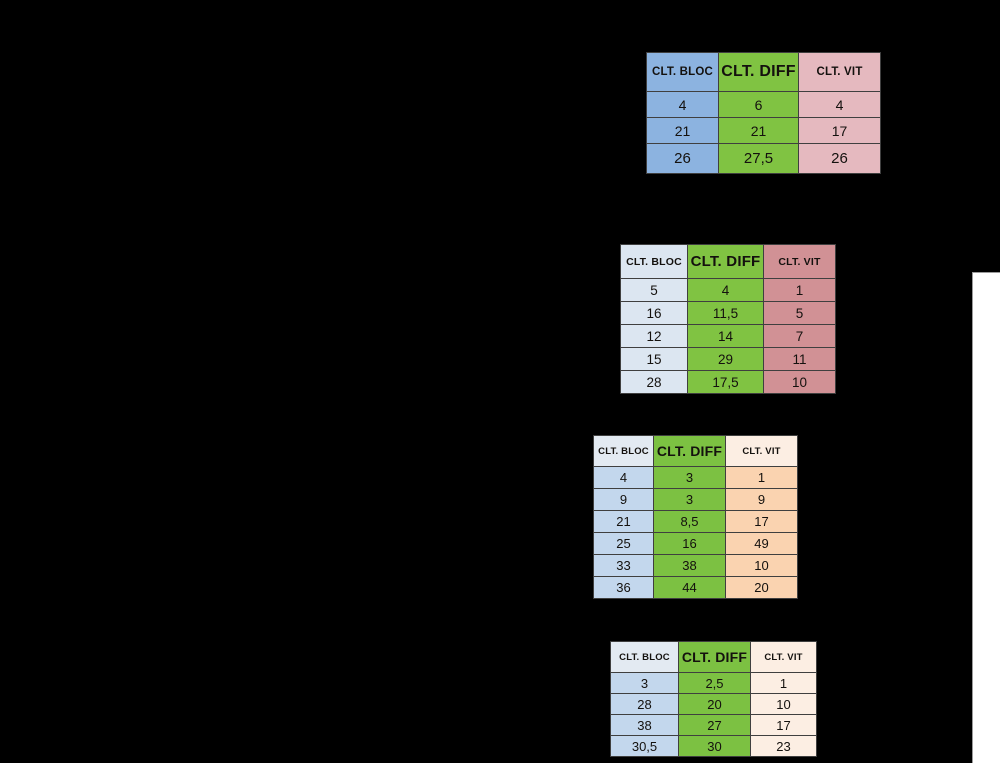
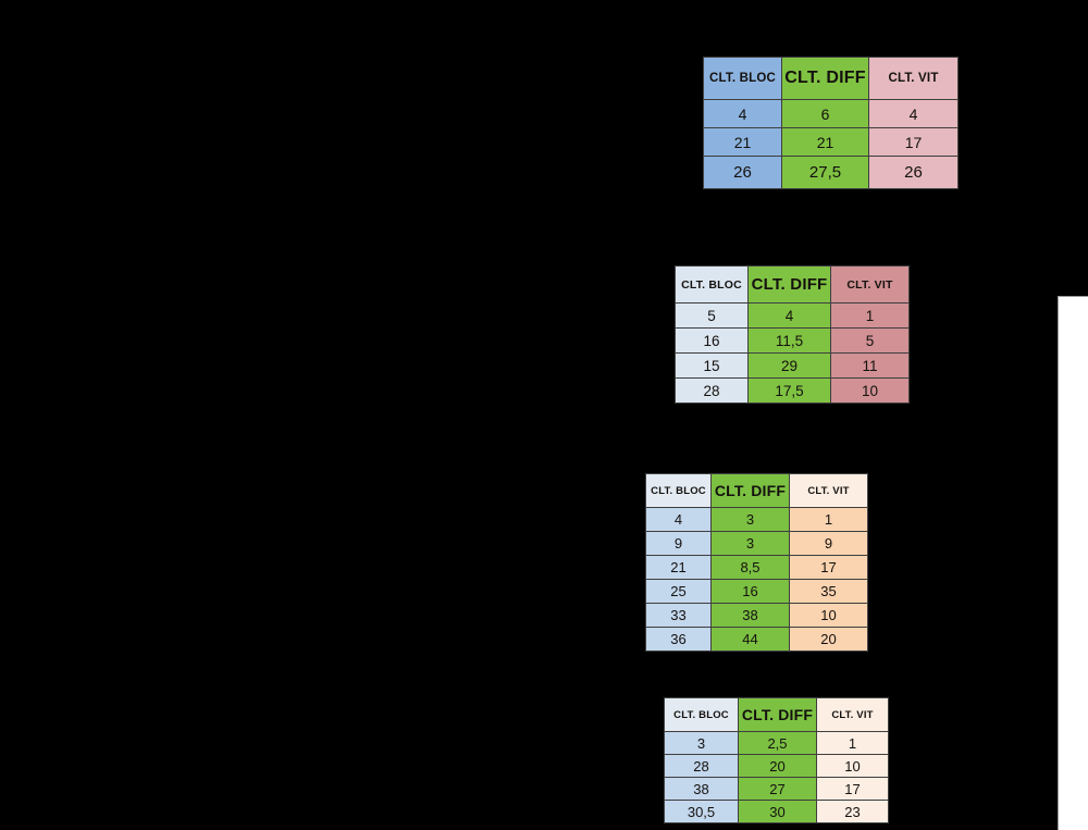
  CLT. BLOC	CLT. DIFF	CLT. VIT
  4	6	4
  21	21	17
  26	27,5	26
  CLT. BLOC	CLT. DIFF	CLT. VIT
  5	4	1
  16	11,5	5
- 12	14	7
  15	29	11
  28	17,5	10
  CLT. BLOC	CLT. DIFF	CLT. VIT
  4	3	1
  9	3	9
  21	8,5	17
- 25	16	49
+ 25	16	35
  33	38	10
  36	44	20
  CLT. BLOC	CLT. DIFF	CLT. VIT
  3	2,5	1
  28	20	10
  38	27	17
  30,5	30	23
